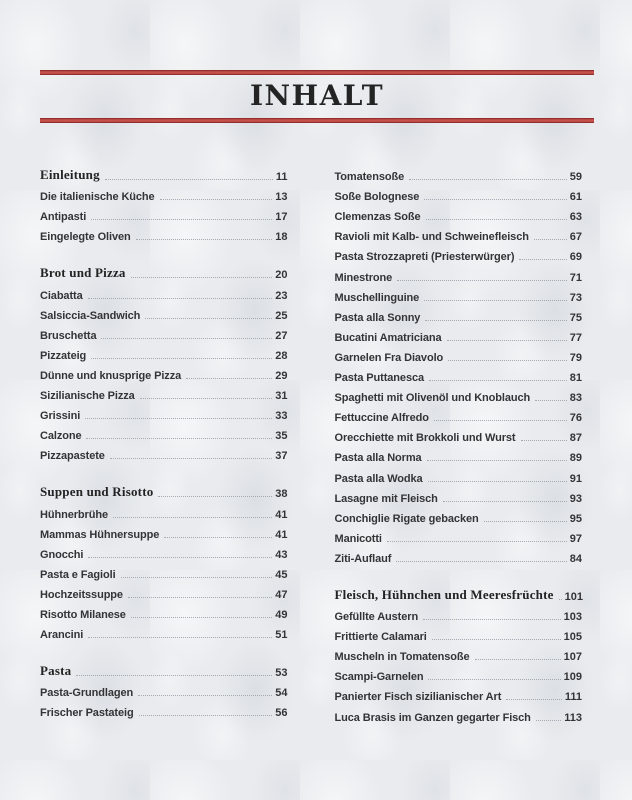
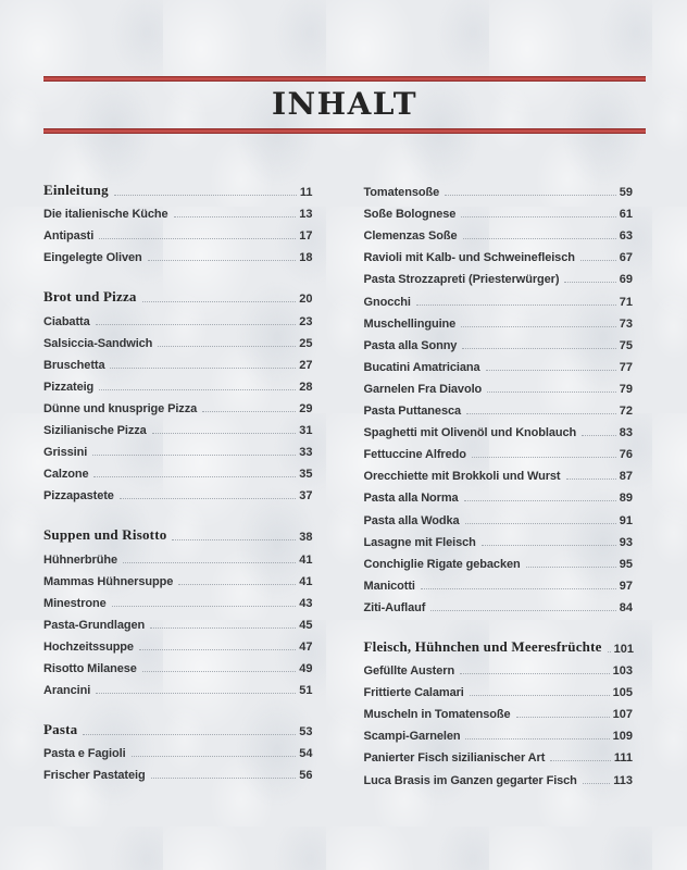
  INHALT
  Einleitung
  11
  Die italienische Küche
  13
  Antipasti
  17
  Eingelegte Oliven
  18
  Brot und Pizza
  20
  Ciabatta
  23
  Salsiccia-Sandwich
  25
  Bruschetta
  27
  Pizzateig
  28
  Dünne und knusprige Pizza
  29
  Sizilianische Pizza
  31
  Grissini
  33
  Calzone
  35
  Pizzapastete
  37
  Suppen und Risotto
  38
  Hühnerbrühe
  41
  Mammas Hühnersuppe
  41
- Gnocchi
+ Minestrone
  43
- Pasta e Fagioli
+ Pasta-Grundlagen
  45
  Hochzeitssuppe
  47
  Risotto Milanese
  49
  Arancini
  51
  Pasta
  53
- Pasta-Grundlagen
+ Pasta e Fagioli
  54
  Frischer Pastateig
  56
  Tomatensoße
  59
  Soße Bolognese
  61
  Clemenzas Soße
  63
  Ravioli mit Kalb- und Schweinefleisch
  67
  Pasta Strozzapreti (Priesterwürger)
  69
- Minestrone
+ Gnocchi
  71
  Muschellinguine
  73
  Pasta alla Sonny
  75
  Bucatini Amatriciana
  77
  Garnelen Fra Diavolo
  79
  Pasta Puttanesca
- 81
+ 72
  Spaghetti mit Olivenöl und Knoblauch
  83
  Fettuccine Alfredo
  76
  Orecchiette mit Brokkoli und Wurst
  87
  Pasta alla Norma
  89
  Pasta alla Wodka
  91
  Lasagne mit Fleisch
  93
  Conchiglie Rigate gebacken
  95
  Manicotti
  97
  Ziti-Auflauf
  84
  Fleisch, Hühnchen und Meeresfrüchte
  101
  Gefüllte Austern
  103
  Frittierte Calamari
  105
  Muscheln in Tomatensoße
  107
  Scampi-Garnelen
  109
  Panierter Fisch sizilianischer Art
  111
  Luca Brasis im Ganzen gegarter Fisch
  113
